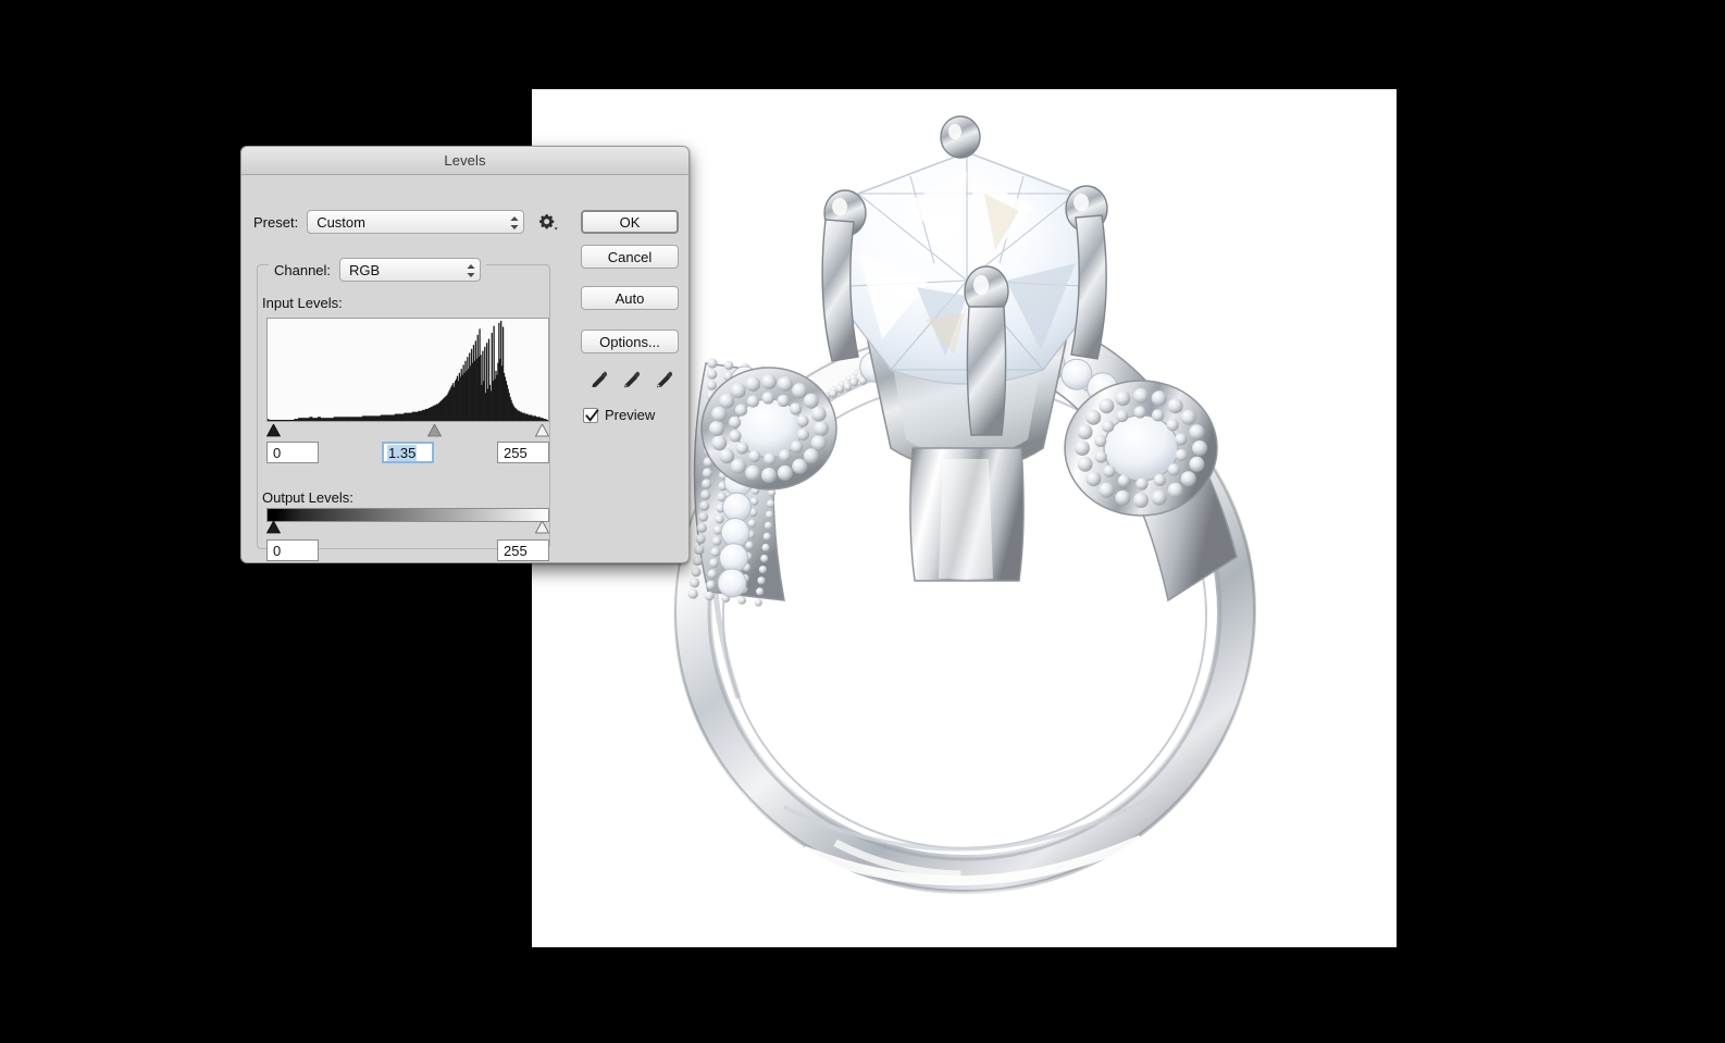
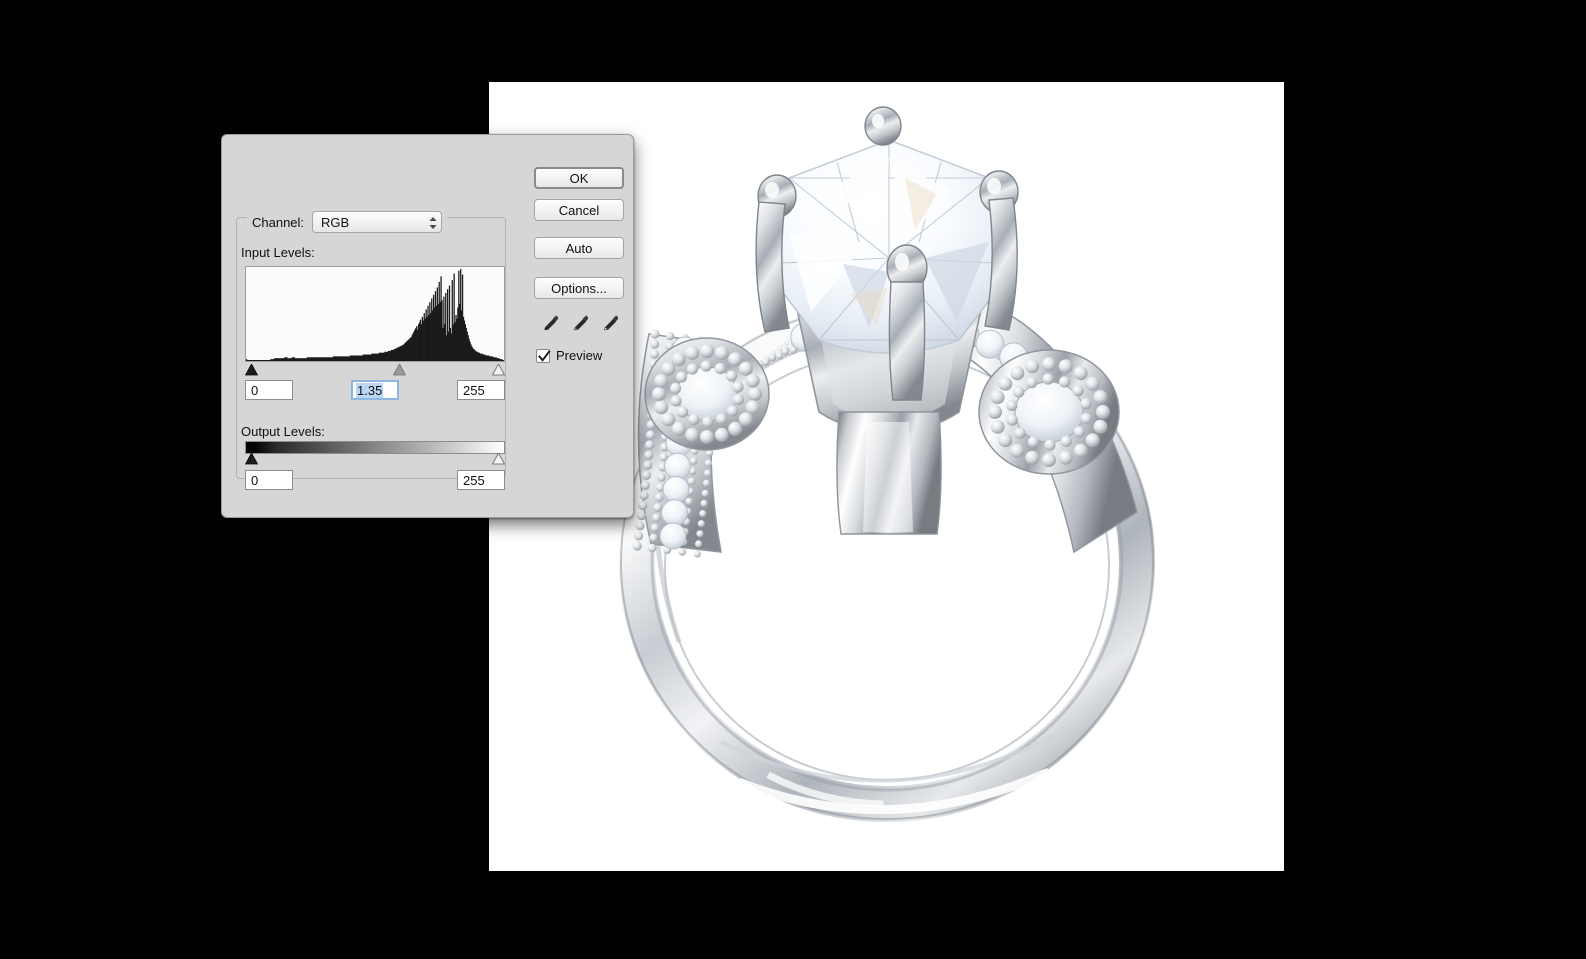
- Levels
- Preset:
- Custom
  Channel:
  RGB
  Input Levels:
  0
  1.35
  255
  Output Levels:
  0
  255
  OK
  Cancel
  Auto
  Options...
  Preview
